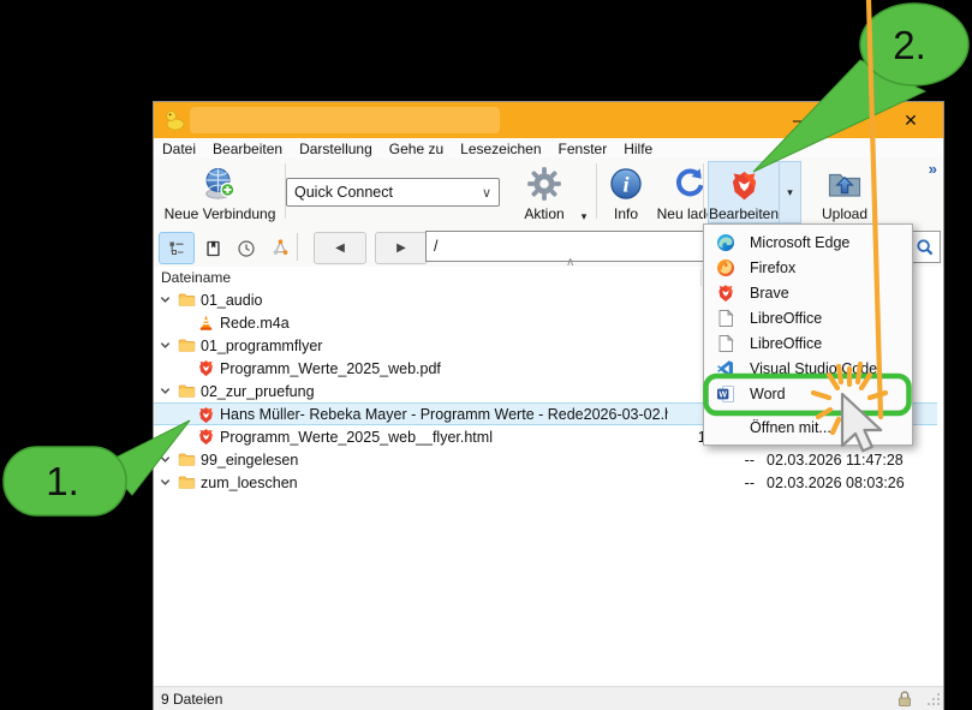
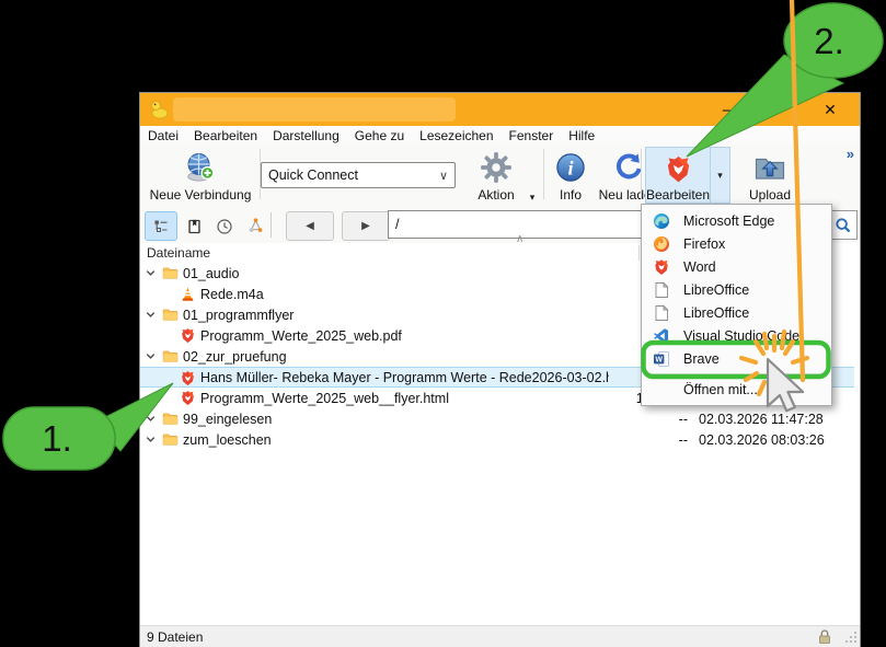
  –
  ✕
  Datei
  Bearbeiten
  Darstellung
  Gehe zu
  Lesezeichen
  Fenster
  Hilfe
  Neue Verbindung
  Quick Connect
  ∨
  Aktion
  ▾
  i
  Info
  Bearbeiten
  ▾
  Upload
  »
  ◀
  ▶
  /
  ∧
  Dateiname
  01_audio
  Rede.m4a
  01_programmflyer
  Programm_Werte_2025_web.pdf
  02_zur_pruefung
  Hans Müller- Rebeka Mayer - Programm Werte - Rede2026-03-02.
  Programm_Werte_2025_web__flyer.html
  99_eingelesen
  --
  02.03.2026 11:47:28
  zum_loeschen
  --
  02.03.2026 08:03:26
  9 Dateien
  Microsoft Edge
  Firefox
- Brave
+ Word
  LibreOffice
  LibreOffice
  Visual Studio Code
- Word
+ Brave
  Öffnen mit...
  2.
  1.
